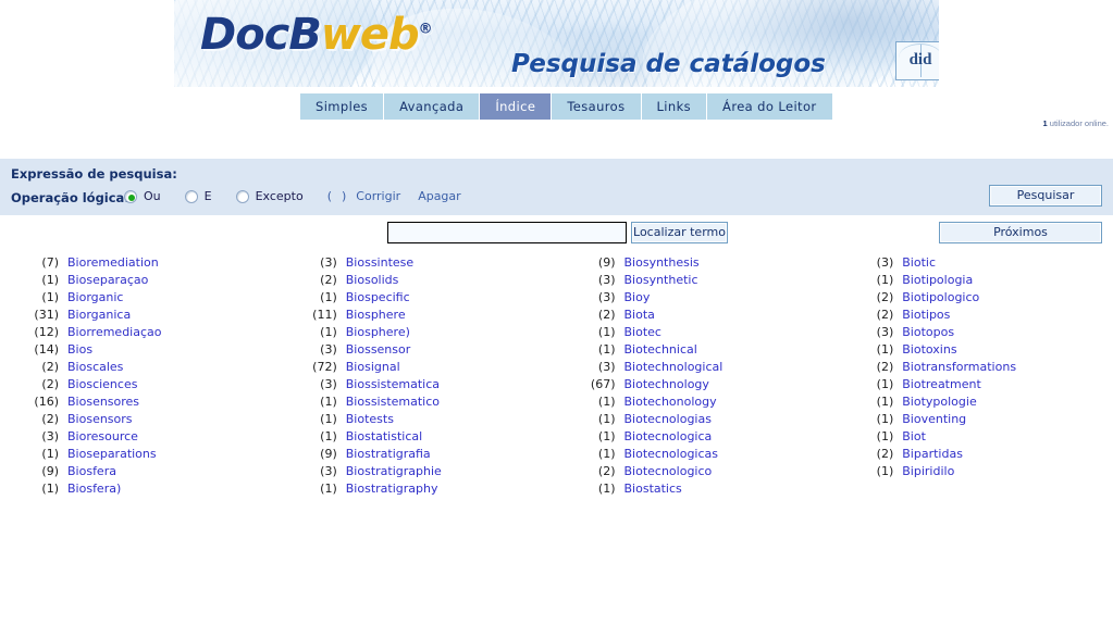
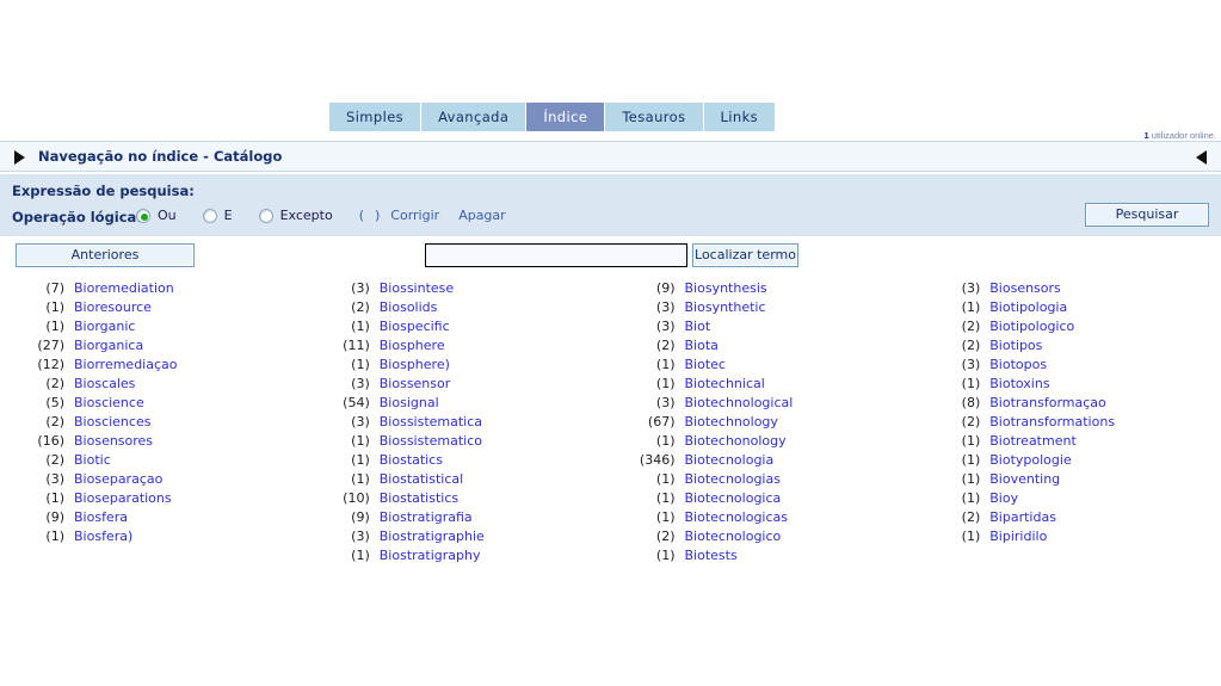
- DocBweb®
- Pesquisa de catálogos
- did
  Simples
  Avançada
  Índice
  Tesauros
  Links
- Área do Leitor
  1 utilizador online.
+ Navegação no índice - Catálogo
  Expressão de pesquisa:
  Operação lógica
  Ou
  E
  Excepto
  (
  )
  Corrigir
  Apagar
  Pesquisar
+ Anteriores
  Localizar termo
- Próximos
  (7)
  Bioremediation
  (1)
- Bioseparaçao
+ Bioresource
  (1)
  Biorganic
- (31)
+ (27)
  Biorganica
  (12)
  Biorremediaçao
- (14)
- Bios
  (2)
  Bioscales
+ (5)
+ Bioscience
  (2)
  Biosciences
  (16)
  Biosensores
  (2)
- Biosensors
+ Biotic
  (3)
- Bioresource
+ Bioseparaçao
  (1)
  Bioseparations
  (9)
  Biosfera
  (1)
  Biosfera)
  (3)
  Biossintese
  (2)
  Biosolids
  (1)
  Biospecific
  (11)
  Biosphere
  (1)
  Biosphere)
  (3)
  Biossensor
- (72)
+ (54)
  Biosignal
  (3)
  Biossistematica
  (1)
  Biossistematico
  (1)
- Biotests
+ Biostatics
  (1)
  Biostatistical
+ (10)
+ Biostatistics
  (9)
  Biostratigrafia
  (3)
  Biostratigraphie
  (1)
  Biostratigraphy
  (9)
  Biosynthesis
  (3)
  Biosynthetic
  (3)
- Bioy
+ Biot
  (2)
  Biota
  (1)
  Biotec
  (1)
  Biotechnical
  (3)
  Biotechnological
  (67)
  Biotechnology
  (1)
  Biotechonology
+ (346)
+ Biotecnologia
  (1)
  Biotecnologias
  (1)
  Biotecnologica
  (1)
  Biotecnologicas
  (2)
  Biotecnologico
  (1)
- Biostatics
+ Biotests
  (3)
- Biotic
+ Biosensors
  (1)
  Biotipologia
  (2)
  Biotipologico
  (2)
  Biotipos
  (3)
  Biotopos
  (1)
  Biotoxins
+ (8)
+ Biotransformaçao
  (2)
  Biotransformations
  (1)
  Biotreatment
  (1)
  Biotypologie
  (1)
  Bioventing
  (1)
- Biot
+ Bioy
  (2)
  Bipartidas
  (1)
  Bipiridilo
